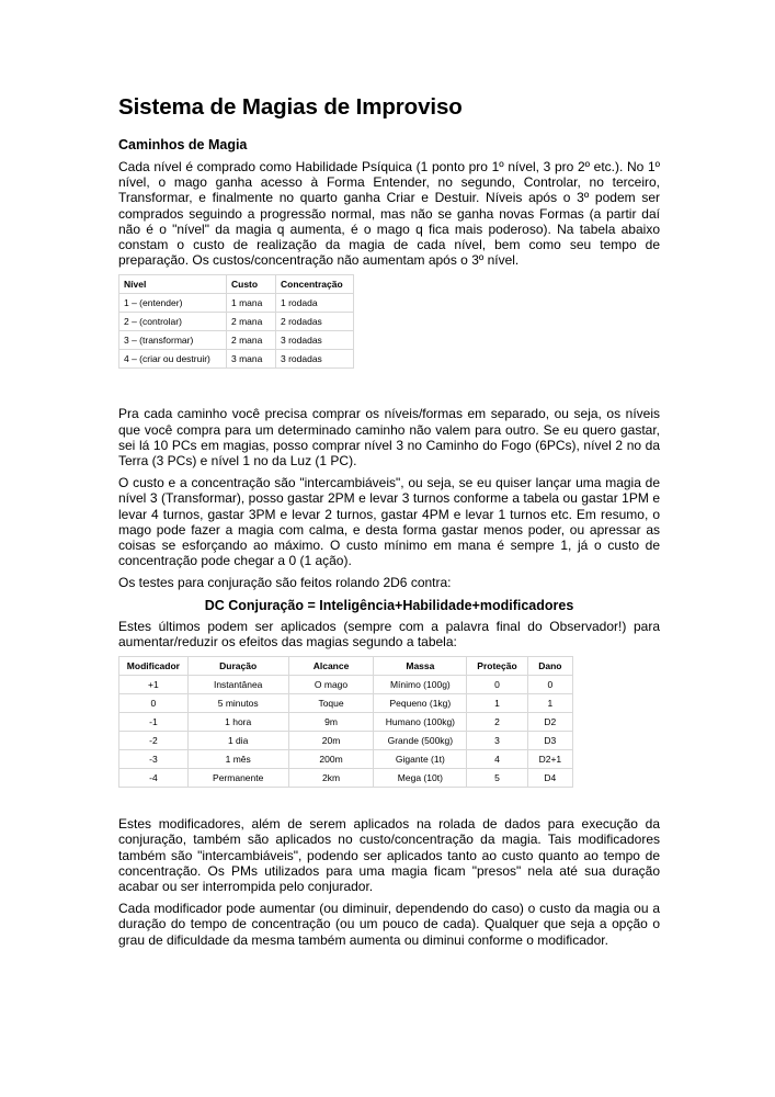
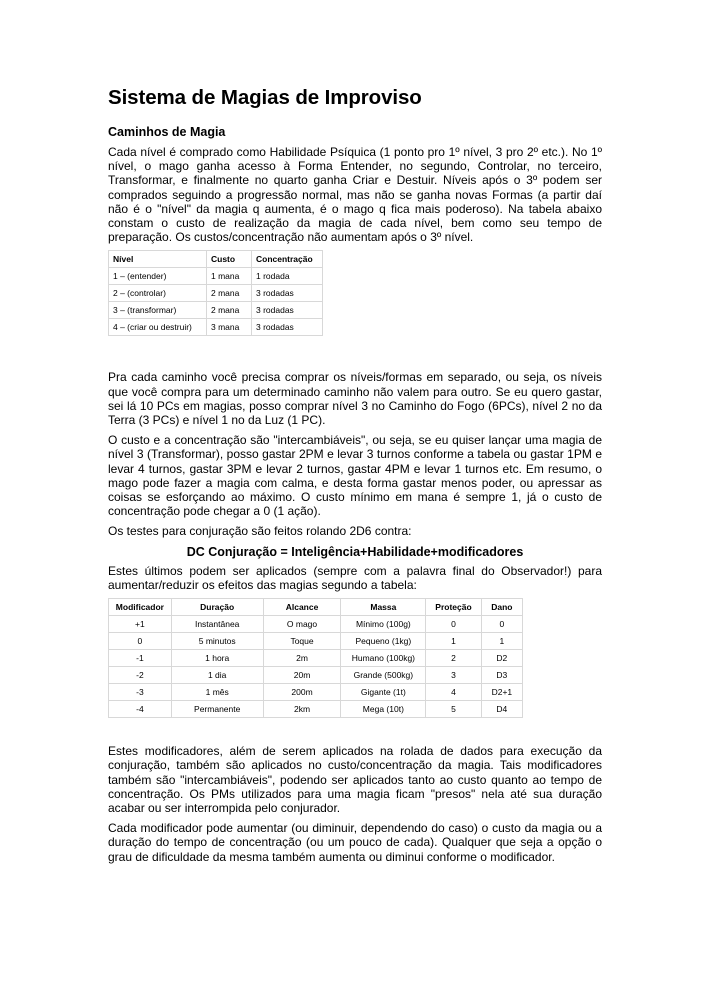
  Sistema de Magias de Improviso
  Caminhos de Magia
  Cada nível é comprado como Habilidade Psíquica (1 ponto pro 1º nível, 3 pro 2º etc.). No 1º nível, o mago ganha acesso à Forma Entender, no segundo, Controlar, no terceiro, Transformar, e finalmente no quarto ganha Criar e Destuir. Níveis após o 3º podem ser comprados seguindo a progressão normal, mas não se ganha novas Formas (a partir daí não é o "nível" da magia q aumenta, é o mago q fica mais poderoso). Na tabela abaixo constam o custo de realização da magia de cada nível, bem como seu tempo de preparação. Os custos/concentração não aumentam após o 3º nível.
  Nível	Custo	Concentração
  1 – (entender)	1 mana	1 rodada
- 2 – (controlar)	2 mana	2 rodadas
+ 2 – (controlar)	2 mana	3 rodadas
  3 – (transformar)	2 mana	3 rodadas
  4 – (criar ou destruir)	3 mana	3 rodadas
  Pra cada caminho você precisa comprar os níveis/formas em separado, ou seja, os níveis que você compra para um determinado caminho não valem para outro. Se eu quero gastar, sei lá 10 PCs em magias, posso comprar nível 3 no Caminho do Fogo (6PCs), nível 2 no da Terra (3 PCs) e nível 1 no da Luz (1 PC).
  O custo e a concentração são "intercambiáveis", ou seja, se eu quiser lançar uma magia de nível 3 (Transformar), posso gastar 2PM e levar 3 turnos conforme a tabela ou gastar 1PM e levar 4 turnos, gastar 3PM e levar 2 turnos, gastar 4PM e levar 1 turnos etc. Em resumo, o mago pode fazer a magia com calma, e desta forma gastar menos poder, ou apressar as coisas se esforçando ao máximo. O custo mínimo em mana é sempre 1, já o custo de concentração pode chegar a 0 (1 ação).
  Os testes para conjuração são feitos rolando 2D6 contra:
  DC Conjuração = Inteligência+Habilidade+modificadores
  Estes últimos podem ser aplicados (sempre com a palavra final do Observador!) para aumentar/reduzir os efeitos das magias segundo a tabela:
  Modificador	Duração	Alcance	Massa	Proteção	Dano
  +1	Instantânea	O mago	Mínimo (100g)	0	0
  0	5 minutos	Toque	Pequeno (1kg)	1	1
- -1	1 hora	9m	Humano (100kg)	2	D2
+ -1	1 hora	2m	Humano (100kg)	2	D2
  -2	1 dia	20m	Grande (500kg)	3	D3
  -3	1 mês	200m	Gigante (1t)	4	D2+1
  -4	Permanente	2km	Mega (10t)	5	D4
  Estes modificadores, além de serem aplicados na rolada de dados para execução da conjuração, também são aplicados no custo/concentração da magia. Tais modificadores também são "intercambiáveis", podendo ser aplicados tanto ao custo quanto ao tempo de concentração. Os PMs utilizados para uma magia ficam "presos" nela até sua duração acabar ou ser interrompida pelo conjurador.
  Cada modificador pode aumentar (ou diminuir, dependendo do caso) o custo da magia ou a duração do tempo de concentração (ou um pouco de cada). Qualquer que seja a opção o grau de dificuldade da mesma também aumenta ou diminui conforme o modificador.
